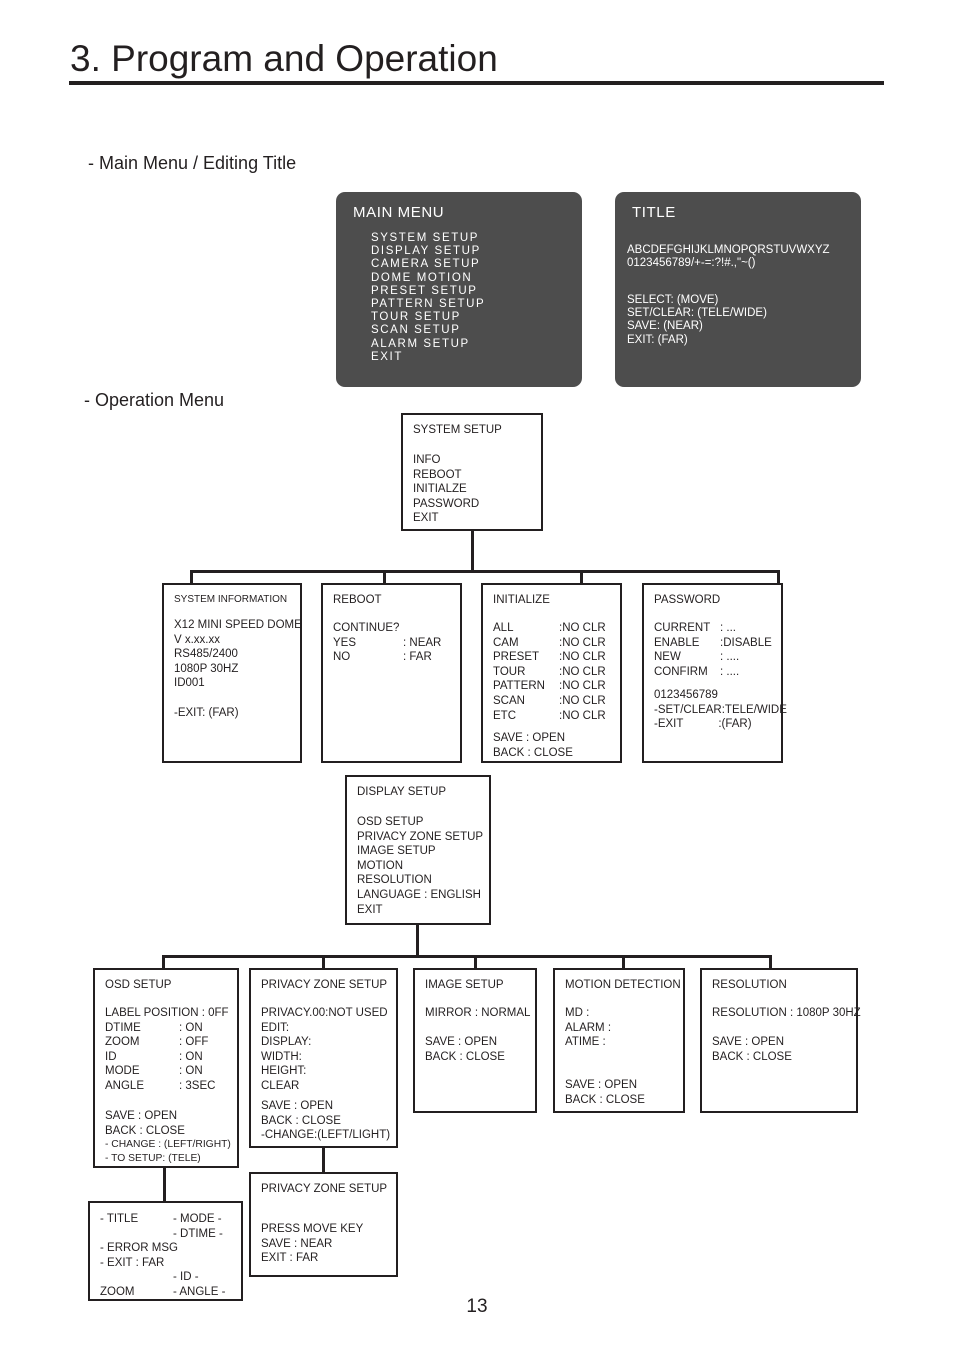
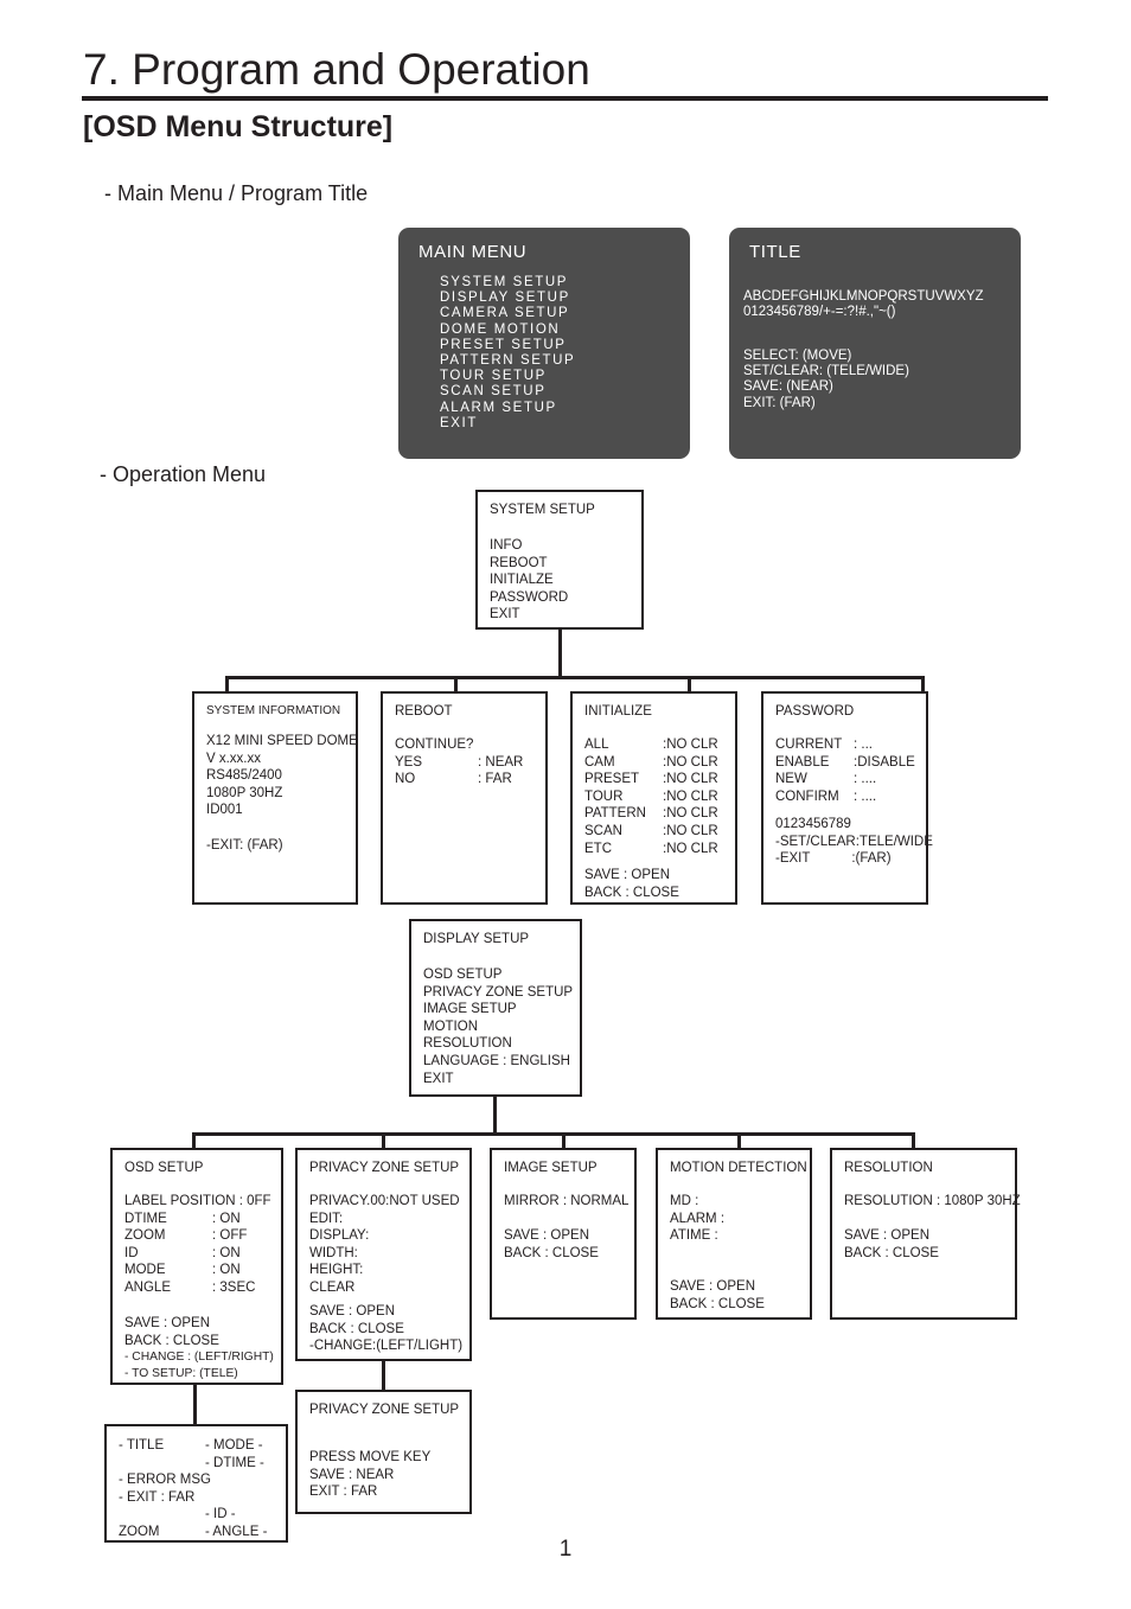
- 3. Program and Operation
+ 7. Program and Operation
+ [OSD Menu Structure]
- - Main Menu / Editing Title
+ - Main Menu / Program Title
  - Operation Menu
- 13
+ 1
  MAIN MENU
  SYSTEM SETUP
  DISPLAY SETUP
  CAMERA SETUP
  DOME MOTION
  PRESET SETUP
  PATTERN SETUP
  TOUR SETUP
  SCAN SETUP
  ALARM SETUP
  EXIT
  TITLE
  ABCDEFGHIJKLMNOPQRSTUVWXYZ
  0123456789/+-=:?!#.,"~()
  SELECT: (MOVE)
  SET/CLEAR: (TELE/WIDE)
  SAVE: (NEAR)
  EXIT: (FAR)
  SYSTEM SETUP
  INFO
  REBOOT
  INITIALZE
  PASSWORD
  EXIT
  SYSTEM INFORMATION
  X12 MINI SPEED DOME
  V x.xx.xx
  RS485/2400
  1080P 30HZ
  ID001
  -EXIT: (FAR)
  REBOOT
  CONTINUE?
  YES
  NO
  : NEAR
  : FAR
  INITIALIZE
  ALL
  CAM
  PRESET
  TOUR
  PATTERN
  SCAN
  ETC
  :NO CLR
  :NO CLR
  :NO CLR
  :NO CLR
  :NO CLR
  :NO CLR
  :NO CLR
  SAVE : OPEN
  BACK : CLOSE
  PASSWORD
  CURRENT
  ENABLE
  NEW
  CONFIRM
  : ...
  :DISABLE
  : ....
  : ....
  0123456789
  -SET/CLEAR:TELE/WIDE
  -EXIT :(FAR)
  DISPLAY SETUP
  OSD SETUP
  PRIVACY ZONE SETUP
  IMAGE SETUP
  MOTION
  RESOLUTION
  LANGUAGE : ENGLISH
  EXIT
  OSD SETUP
  LABEL POSITION : 0FF
  DTIME
  ZOOM
  ID
  MODE
  ANGLE
  : ON
  : OFF
  : ON
  : ON
  : 3SEC
  SAVE : OPEN
  BACK : CLOSE
  - CHANGE : (LEFT/RIGHT)
  - TO SETUP: (TELE)
  PRIVACY ZONE SETUP
  PRIVACY.00:NOT USED
  EDIT:
  DISPLAY:
  WIDTH:
  HEIGHT:
  CLEAR
  SAVE : OPEN
  BACK : CLOSE
  -CHANGE:(LEFT/LIGHT)
  IMAGE SETUP
  MIRROR : NORMAL
  SAVE : OPEN
  BACK : CLOSE
  MOTION DETECTION
  MD :
  ALARM :
  ATIME :
  SAVE : OPEN
  BACK : CLOSE
  RESOLUTION
  RESOLUTION : 1080P 30HZ
  SAVE : OPEN
  BACK : CLOSE
  PRIVACY ZONE SETUP
  PRESS MOVE KEY
  SAVE : NEAR
  EXIT : FAR
  - TITLE
  - ERROR MSG
  - EXIT : FAR
  ZOOM
  - MODE -
  - DTIME -
  - ID -
  - ANGLE -
